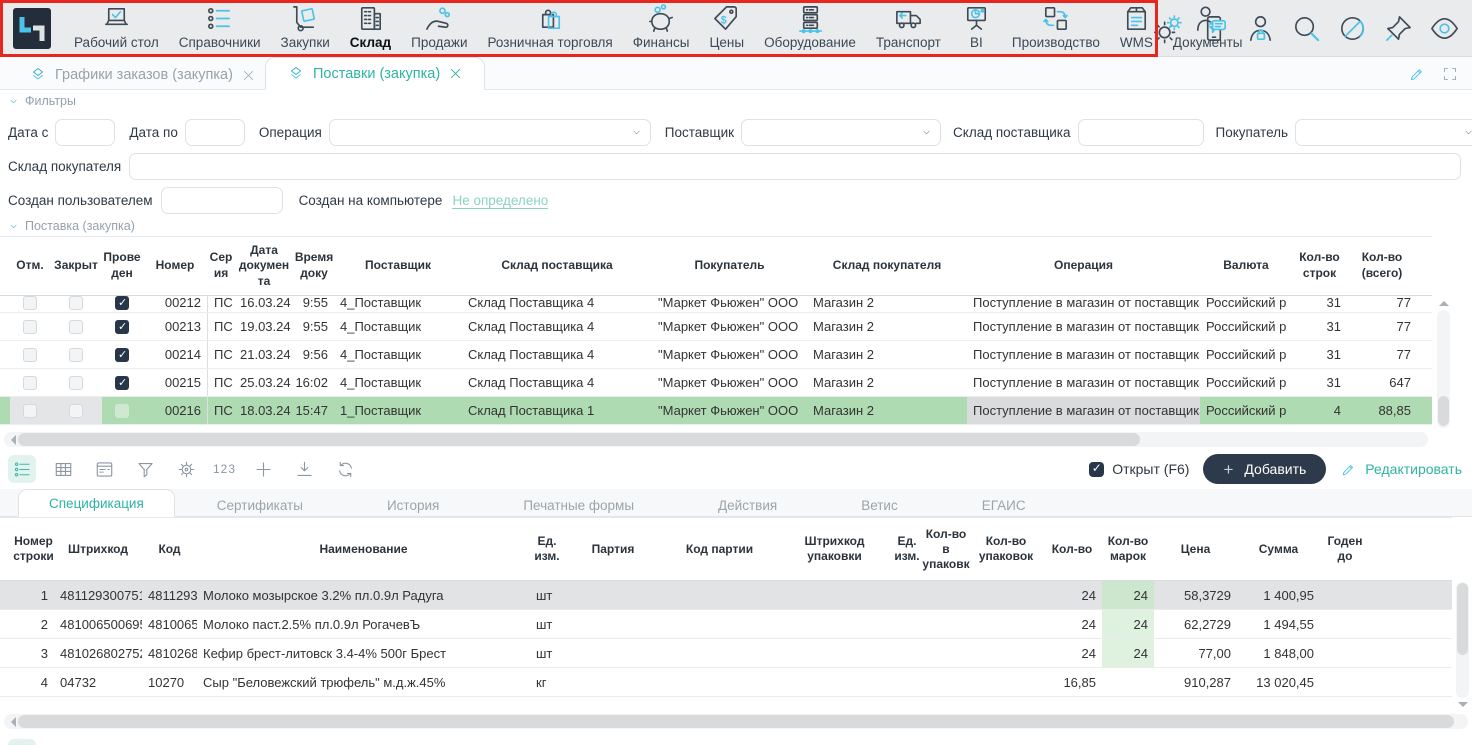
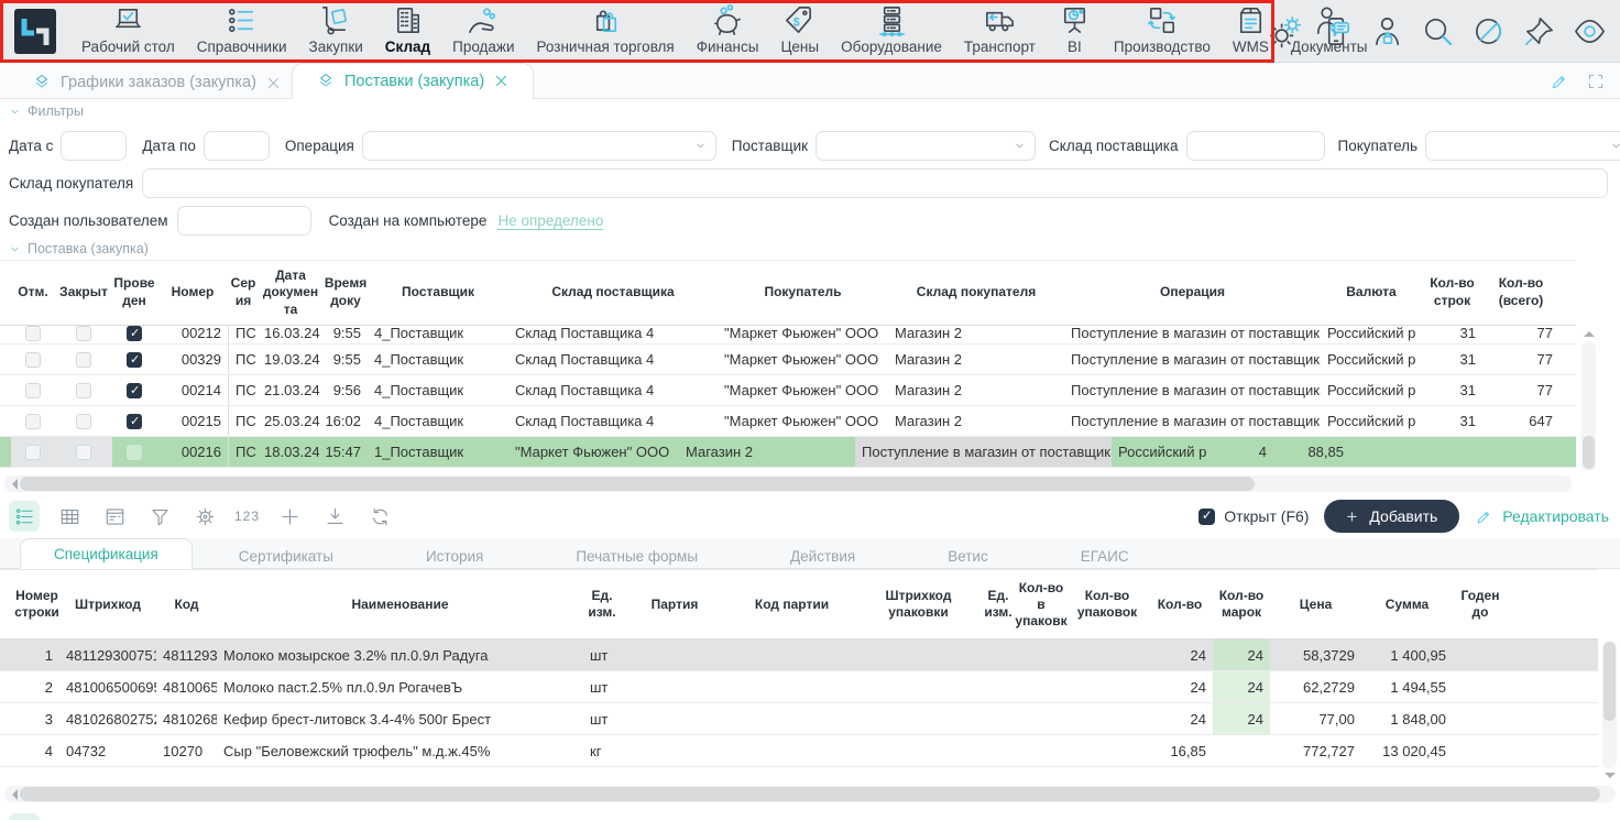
  Рабочий стол
  Справочники
  Закупки
  Склад
  Продажи
  Розничная торговля
  Финансы
  Цены
  Оборудование
  Транспорт
  BI
  Производство
  WMS
  Документы
  Графики заказов (закупка)
  Поставки (закупка)
  Фильтры
  Дата с
  Дата по
  Операция
  Поставщик
  Склад поставщика
  Покупатель
  Склад покупателя
  Создан пользователем
  Создан на компьютере
  Не определено
  Поставка (закупка)
  Отм.
  Закрыт
  Прове ден
  Номер
  Сер ия
  Дата докумен та
  Время доку
  Поставщик
  Склад поставщика
  Покупатель
  Склад покупателя
  Операция
  Валюта
  Кол-во строк
  Кол-во (всего)
  00212
  ПС
  16.03.24
  9:55
  4_Поставщик
  Склад Поставщика 4
  "Маркет Фьюжен" ООО
  Магазин 2
  Поступление в магазин от поставщик
  Российский р
  31
  77
- 00213
+ 00329
  ПС
  19.03.24
  9:55
  4_Поставщик
  Склад Поставщика 4
  "Маркет Фьюжен" ООО
  Магазин 2
  Поступление в магазин от поставщик
  Российский р
  31
  77
  00214
  ПС
  21.03.24
  9:56
  4_Поставщик
  Склад Поставщика 4
  "Маркет Фьюжен" ООО
  Магазин 2
  Поступление в магазин от поставщик
  Российский р
  31
  77
  00215
  ПС
  25.03.24
  16:02
  4_Поставщик
  Склад Поставщика 4
  "Маркет Фьюжен" ООО
  Магазин 2
  Поступление в магазин от поставщик
  Российский р
  31
  647
  00216
  ПС
  18.03.24
  15:47
  1_Поставщик
- Склад Поставщика 1
  "Маркет Фьюжен" ООО
  Магазин 2
  Поступление в магазин от поставщик
  Российский р
  4
  88,85
  123
  Открыт (F6)
  +
  Добавить
  Редактировать
  Спецификация
  Сертификаты
  История
  Печатные формы
  Действия
  Ветис
  ЕГАИС
  Номер строки
  Штрихкод
  Код
  Наименование
  Ед. изм.
  Партия
  Код партии
  Штрихкод упаковки
  Ед. изм.
  Кол-во в упаковк
  Кол-во упаковок
  Кол-во
  Кол-во марок
  Цена
  Сумма
  Годен до
  1
  48112930075
  Молоко мозырское 3.2% пл.0.9л Радуга
  шт
  24
  24
  58,3729
  1 400,95
  2
  48100650069
  Молоко паст.2.5% пл.0.9л РогачевЪ
  шт
  24
  24
  62,2729
  1 494,55
  3
  48102680275
  Кефир брест-литовск 3.4-4% 500г Брест
  шт
  24
  24
  77,00
  1 848,00
  4
  04732
  10270
  Сыр "Беловежский трюфель" м.д.ж.45%
  кг
  16,85
- 910,287
+ 772,727
  13 020,45
